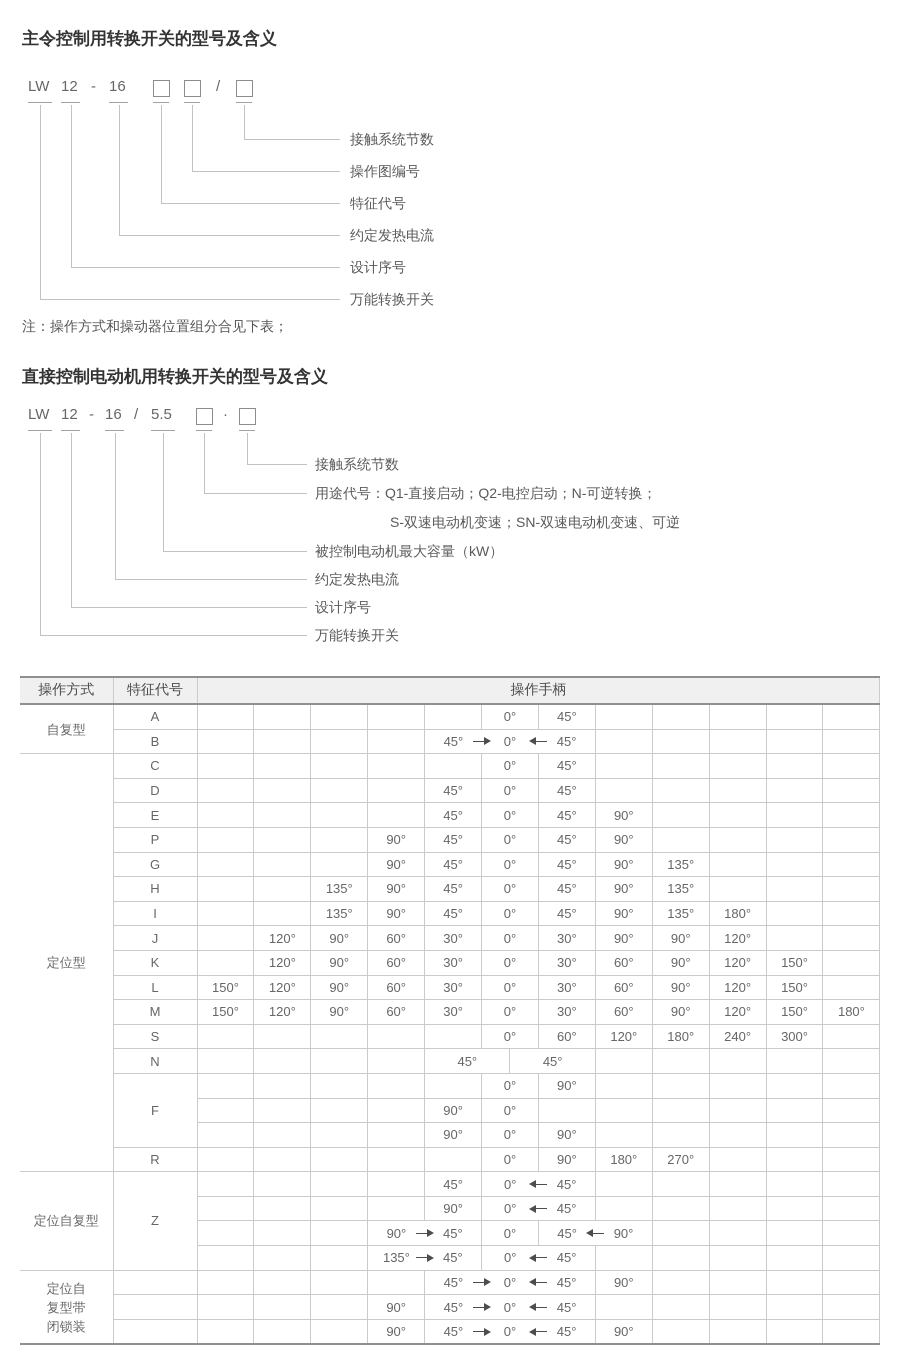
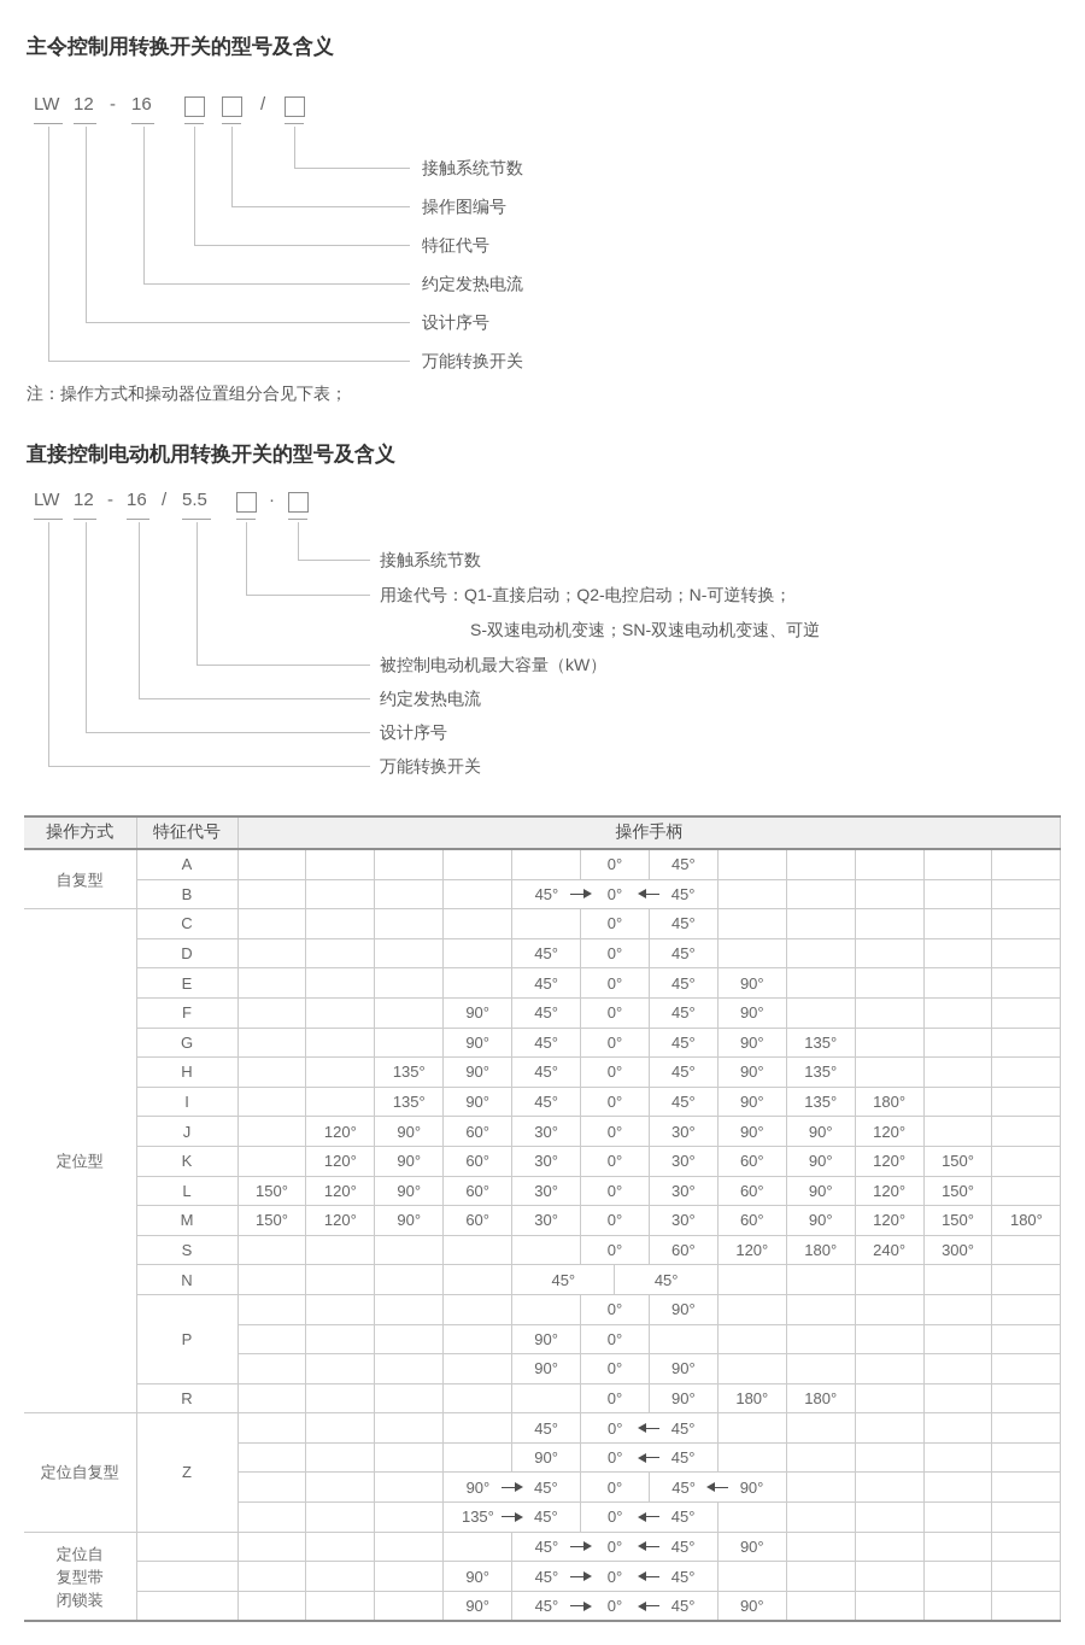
  主令控制用转换开关的型号及含义
  LW
  12
  -
  16
  /
  接触系统节数
  操作图编号
  特征代号
  约定发热电流
  设计序号
  万能转换开关
  注：操作方式和操动器位置组分合见下表；
  直接控制电动机用转换开关的型号及含义
  LW
  12
  -
  16
  /
  5.5
  ·
  接触系统节数
  用途代号：Q1-直接启动；Q2-电控启动；N-可逆转换；
  S-双速电动机变速；SN-双速电动机变速、可逆
  被控制电动机最大容量（kW）
  约定发热电流
  设计序号
  万能转换开关
  操作方式	特征代号	操作手柄
  自复型	A						0°	45°
  B					45° 0° 45°
  定位型	C						0°	45°
  D					45°	0°	45°
  E					45°	0°	45°	90°
- P				90°	45°	0°	45°	90°
+ F				90°	45°	0°	45°	90°
  G				90°	45°	0°	45°	90°	135°
  H			135°	90°	45°	0°	45°	90°	135°
  I			135°	90°	45°	0°	45°	90°	135°	180°
  J		120°	90°	60°	30°	0°	30°	90°	90°	120°
  K		120°	90°	60°	30°	0°	30°	60°	90°	120°	150°
  L	150°	120°	90°	60°	30°	0°	30°	60°	90°	120°	150°
  M	150°	120°	90°	60°	30°	0°	30°	60°	90°	120°	150°	180°
  S						0°	60°	120°	180°	240°	300°
  N					45°	45°
- F						0°	90°
+ P						0°	90°
  				90°	0°
  				90°	0°	90°
- R						0°	90°	180°	270°
+ R						0°	90°	180°	180°
  定位自复型	Z					45°	0° 45°
  				90°	0° 45°
  			90° 45°	0°	45° 90°
  			135° 45°	0° 45°
  定位自 复型带 闭锁装						45° 0° 45°	90°
  				90°	45° 0° 45°
  				90°	45° 0° 45°	90°
